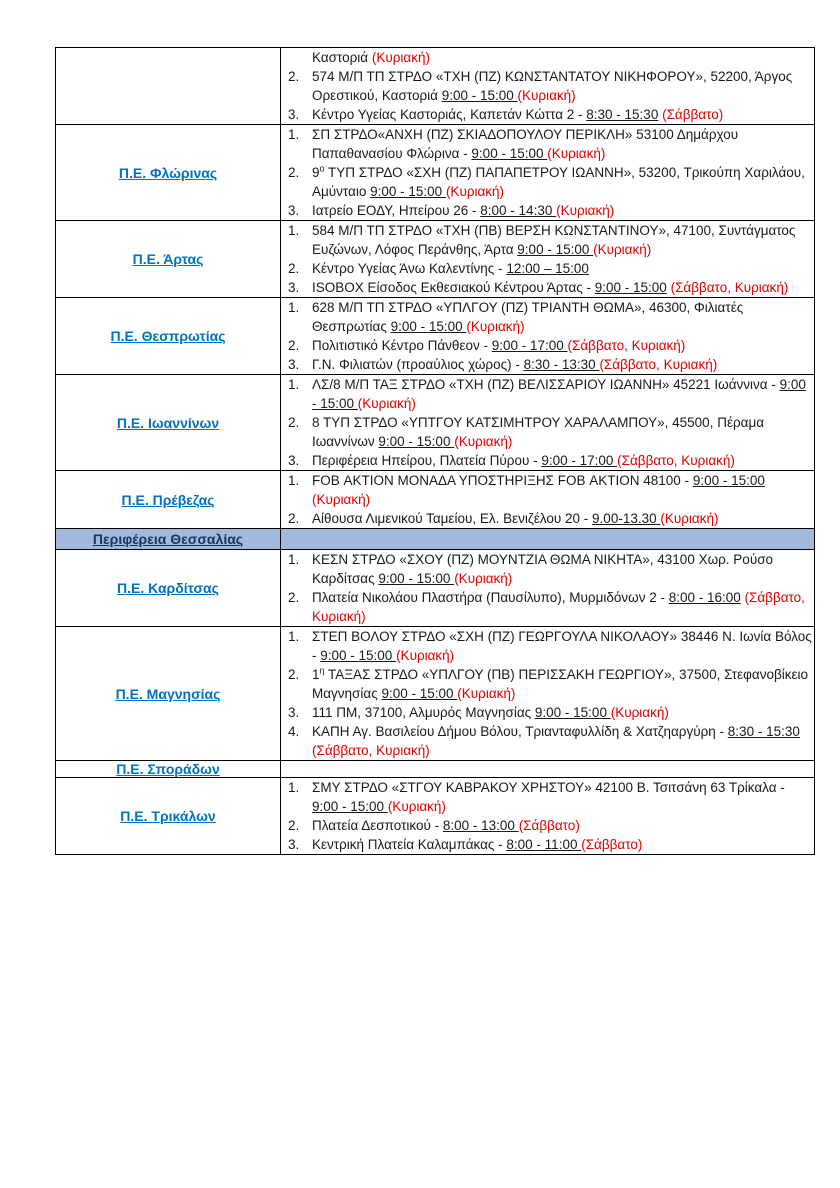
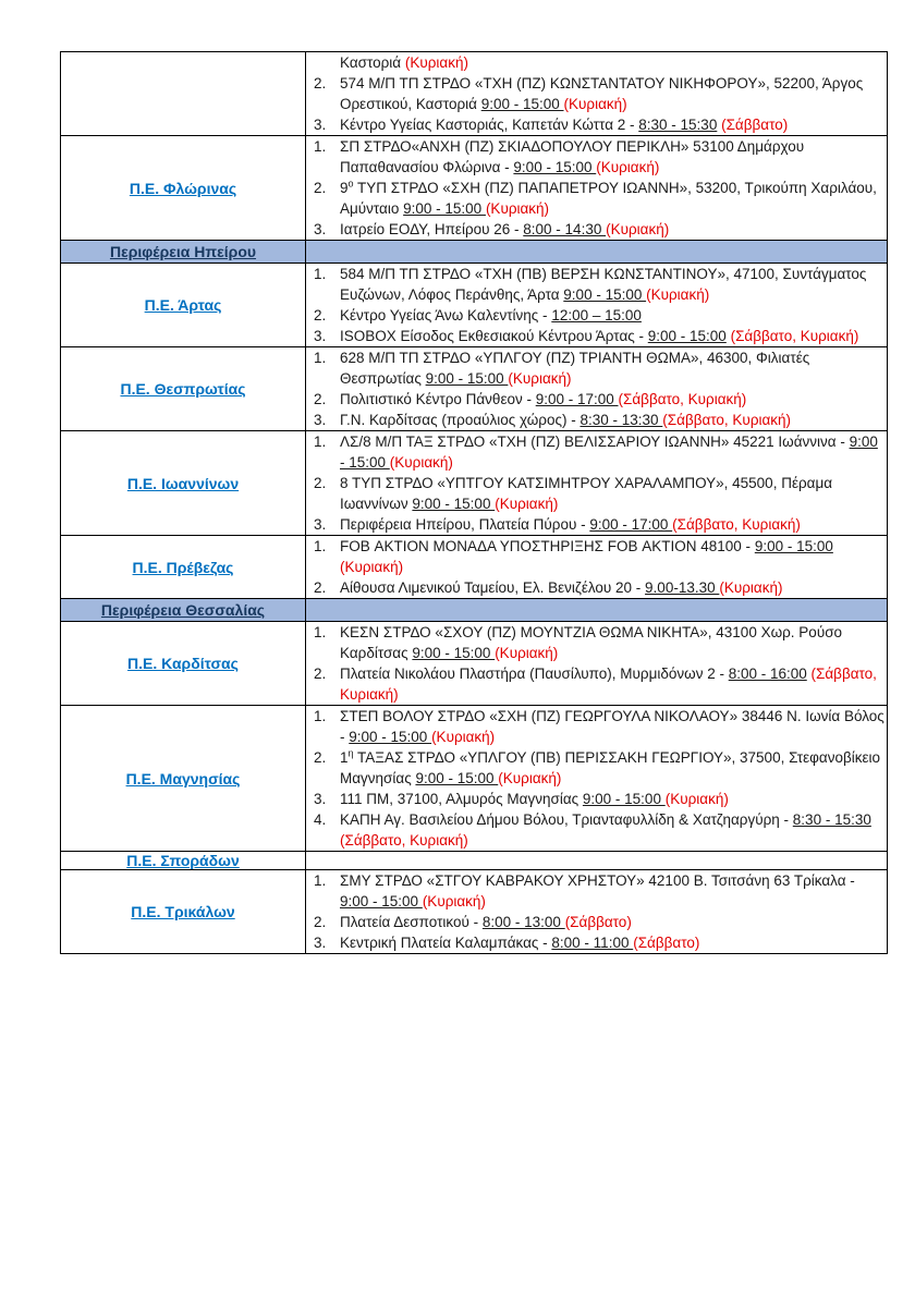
  	Καστοριά (Κυριακή)2. 574 Μ/Π ΤΠ ΣΤΡΔΟ «ΤΧΗ (ΠΖ) ΚΩΝΣΤΑΝΤΑΤΟΥ ΝΙΚΗΦΟΡΟΥ», 52200, Άργος Ορεστικού, Καστοριά 9:00 - 15:00 (Κυριακή)3. Κέντρο Υγείας Καστοριάς, Καπετάν Κώττα 2 - 8:30 - 15:30 (Σάββατο)
  Π.Ε. Φλώρινας	1. ΣΠ ΣΤΡΔΟ«ΑΝΧΗ (ΠΖ) ΣΚΙΑΔΟΠΟΥΛΟΥ ΠΕΡΙΚΛΗ» 53100 Δημάρχου Παπαθανασίου Φλώρινα - 9:00 - 15:00 (Κυριακή)2. 9ο ΤΥΠ ΣΤΡΔΟ «ΣΧΗ (ΠΖ) ΠΑΠΑΠΕΤΡΟΥ ΙΩΑΝΝΗ», 53200, Τρικούπη Χαριλάου, Αμύνταιο 9:00 - 15:00 (Κυριακή)3. Ιατρείο ΕΟΔΥ, Ηπείρου 26 - 8:00 - 14:30 (Κυριακή)
+ Περιφέρεια Ηπείρου
  Π.Ε. Άρτας	1. 584 Μ/Π ΤΠ ΣΤΡΔΟ «ΤΧΗ (ΠΒ) ΒΕΡΣΗ ΚΩΝΣΤΑΝΤΙΝΟΥ», 47100, Συντάγματος Ευζώνων, Λόφος Περάνθης, Άρτα 9:00 - 15:00 (Κυριακή)2. Κέντρο Υγείας Άνω Καλεντίνης - 12:00 – 15:003. ISOBOX Είσοδος Εκθεσιακού Κέντρου Άρτας - 9:00 - 15:00 (Σάββατο, Κυριακή)
- Π.Ε. Θεσπρωτίας	1. 628 Μ/Π ΤΠ ΣΤΡΔΟ «ΥΠΛΓΟΥ (ΠΖ) ΤΡΙΑΝΤΗ ΘΩΜΑ», 46300, Φιλιατές Θεσπρωτίας 9:00 - 15:00 (Κυριακή)2. Πολιτιστικό Κέντρο Πάνθεον - 9:00 - 17:00 (Σάββατο, Κυριακή)3. Γ.Ν. Φιλιατών (προαύλιος χώρος) - 8:30 - 13:30 (Σάββατο, Κυριακή)
+ Π.Ε. Θεσπρωτίας	1. 628 Μ/Π ΤΠ ΣΤΡΔΟ «ΥΠΛΓΟΥ (ΠΖ) ΤΡΙΑΝΤΗ ΘΩΜΑ», 46300, Φιλιατές Θεσπρωτίας 9:00 - 15:00 (Κυριακή)2. Πολιτιστικό Κέντρο Πάνθεον - 9:00 - 17:00 (Σάββατο, Κυριακή)3. Γ.Ν. Καρδίτσας (προαύλιος χώρος) - 8:30 - 13:30 (Σάββατο, Κυριακή)
  Π.Ε. Ιωαννίνων	1. ΛΣ/8 Μ/Π ΤΑΞ ΣΤΡΔΟ «ΤΧΗ (ΠΖ) ΒΕΛΙΣΣΑΡΙΟΥ ΙΩΑΝΝΗ» 45221 Ιωάννινα - 9:00 - 15:00 (Κυριακή)2. 8 ΤΥΠ ΣΤΡΔΟ «ΥΠΤΓΟΥ ΚΑΤΣΙΜΗΤΡΟΥ ΧΑΡΑΛΑΜΠΟΥ», 45500, Πέραμα Ιωαννίνων 9:00 - 15:00 (Κυριακή)3. Περιφέρεια Ηπείρου, Πλατεία Πύρου - 9:00 - 17:00 (Σάββατο, Κυριακή)
  Π.Ε. Πρέβεζας	1. FOB ΑΚΤΙΟΝ ΜΟΝΑΔΑ ΥΠΟΣΤΗΡΙΞΗΣ FOB ΑΚΤΙΟΝ 48100 - 9:00 - 15:00 (Κυριακή)2. Αίθουσα Λιμενικού Ταμείου, Ελ. Βενιζέλου 20 - 9.00-13.30 (Κυριακή)
  Περιφέρεια Θεσσαλίας
  Π.Ε. Καρδίτσας	1. ΚΕΣΝ ΣΤΡΔΟ «ΣΧΟΥ (ΠΖ) ΜΟΥΝΤΖΙΑ ΘΩΜΑ ΝΙΚΗΤΑ», 43100 Χωρ. Ρούσο Καρδίτσας 9:00 - 15:00 (Κυριακή)2. Πλατεία Νικολάου Πλαστήρα (Παυσίλυπο), Μυρμιδόνων 2 - 8:00 - 16:00 (Σάββατο, Κυριακή)
  Π.Ε. Μαγνησίας	1. ΣΤΕΠ ΒΟΛΟΥ ΣΤΡΔΟ «ΣΧΗ (ΠΖ) ΓΕΩΡΓΟΥΛΑ ΝΙΚΟΛΑΟΥ» 38446 Ν. Ιωνία Βόλος - 9:00 - 15:00 (Κυριακή)2. 1η ΤΑΞΑΣ ΣΤΡΔΟ «ΥΠΛΓΟΥ (ΠΒ) ΠΕΡΙΣΣΑΚΗ ΓΕΩΡΓΙΟΥ», 37500, Στεφανοβίκειο Μαγνησίας 9:00 - 15:00 (Κυριακή)3. 111 ΠΜ, 37100, Αλμυρός Μαγνησίας 9:00 - 15:00 (Κυριακή)4. ΚΑΠΗ Αγ. Βασιλείου Δήμου Βόλου, Τριανταφυλλίδη & Χατζηαργύρη - 8:30 - 15:30 (Σάββατο, Κυριακή)
  Π.Ε. Σποράδων
  Π.Ε. Τρικάλων	1. ΣΜΥ ΣΤΡΔΟ «ΣΤΓΟΥ ΚΑΒΡΑΚΟΥ ΧΡΗΣΤΟΥ» 42100 Β. Τσιτσάνη 63 Τρίκαλα - 9:00 - 15:00 (Κυριακή)2. Πλατεία Δεσποτικού - 8:00 - 13:00 (Σάββατο)3. Κεντρική Πλατεία Καλαμπάκας - 8:00 - 11:00 (Σάββατο)
